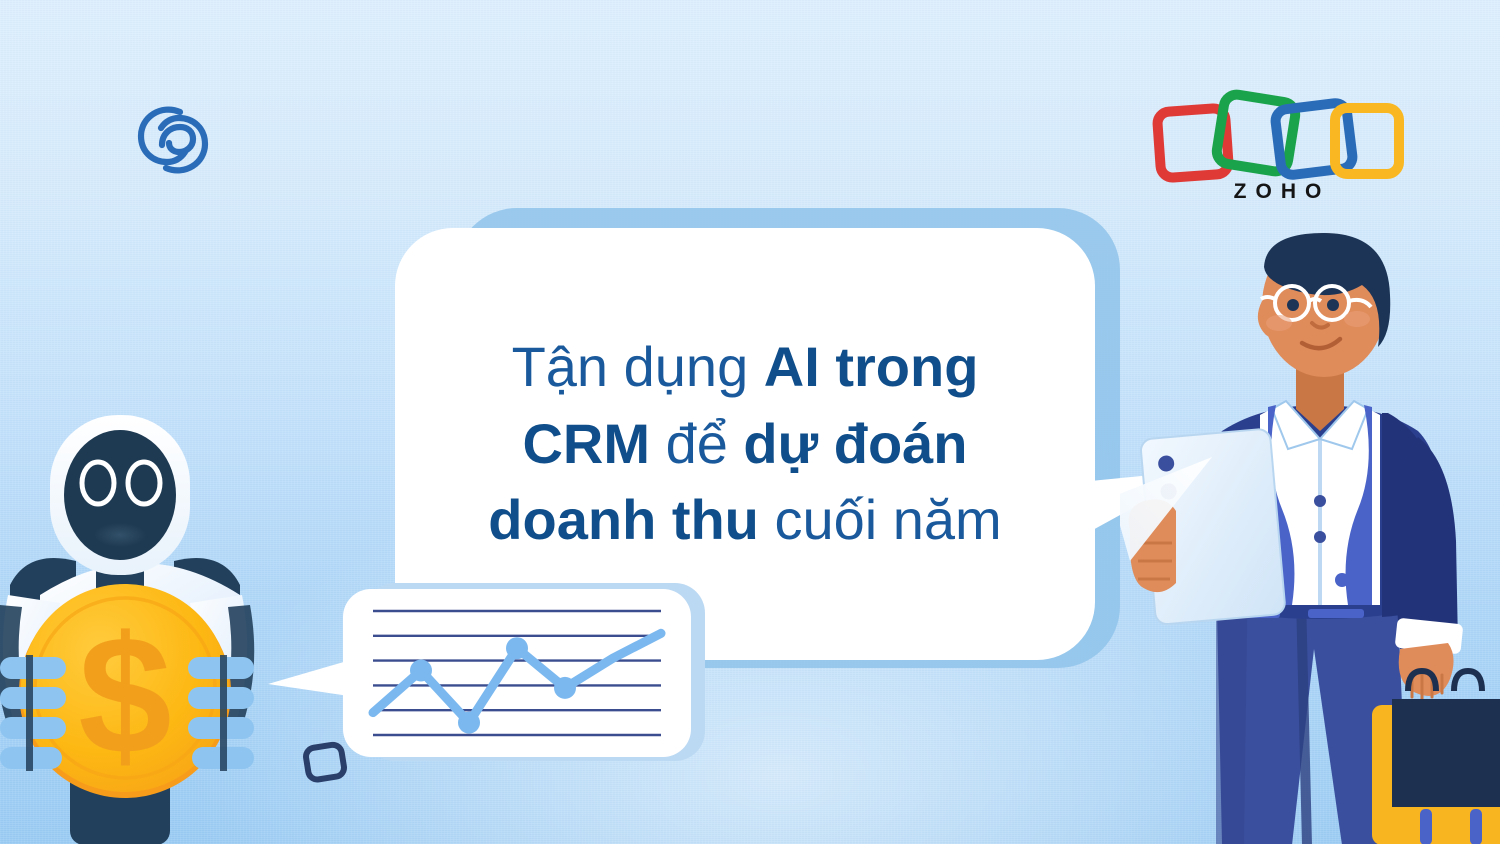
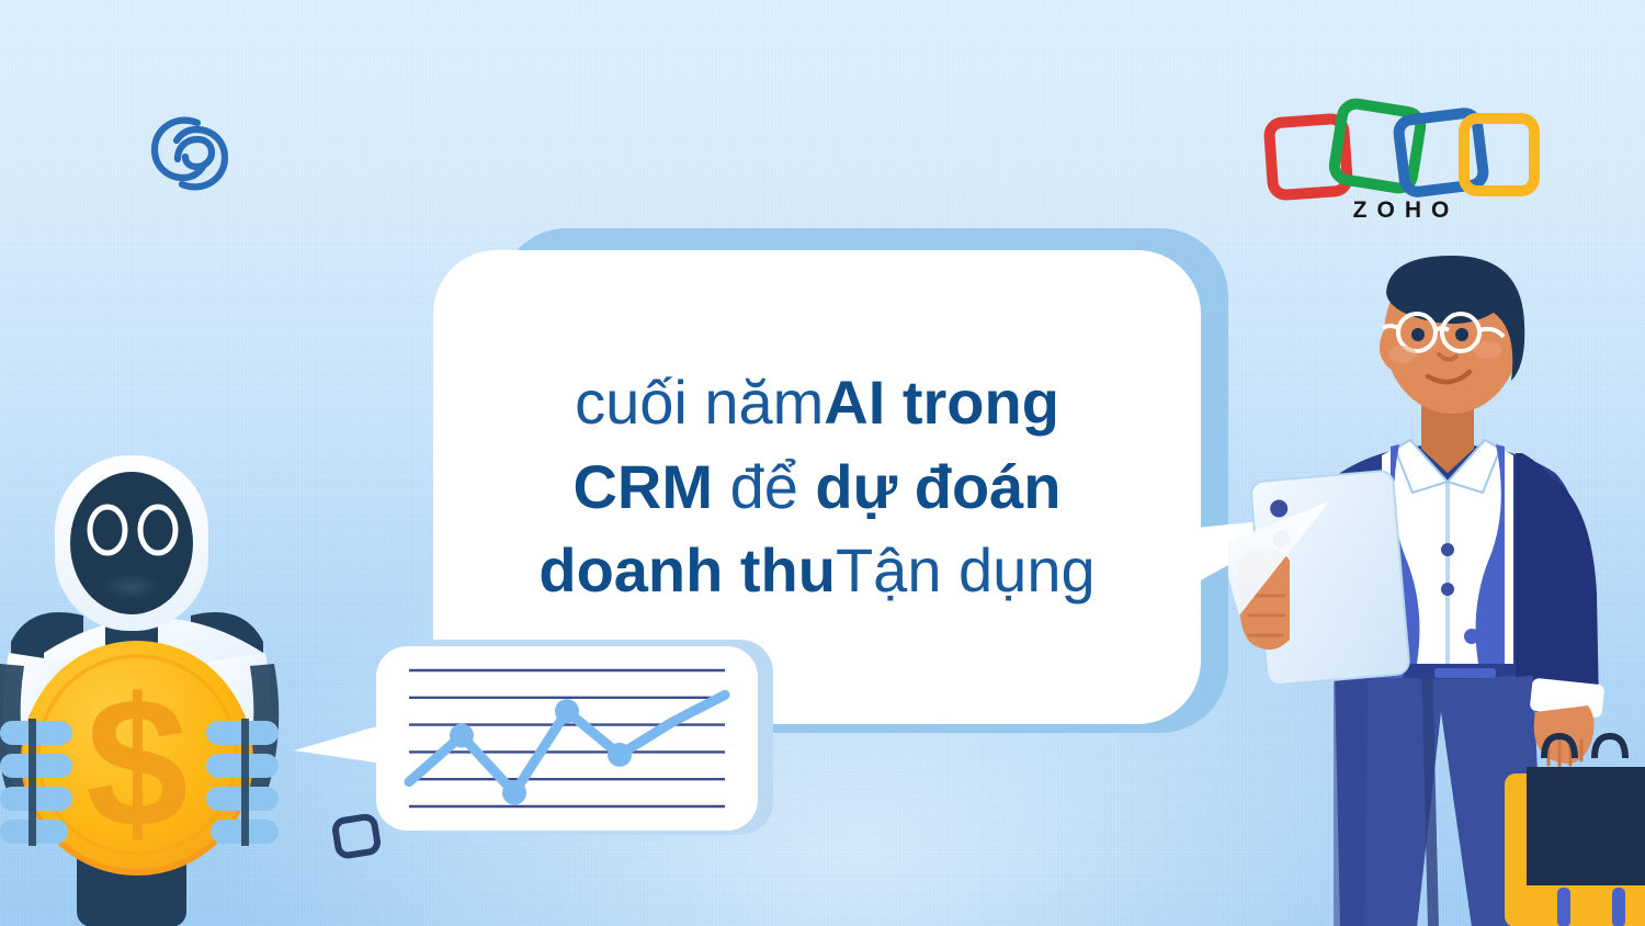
  ZOHO
- Tận dụng AI trong
+ cuối nămAI trong
  CRM để dự đoán
- doanh thu cuối năm
+ doanh thuTận dụng
  $
